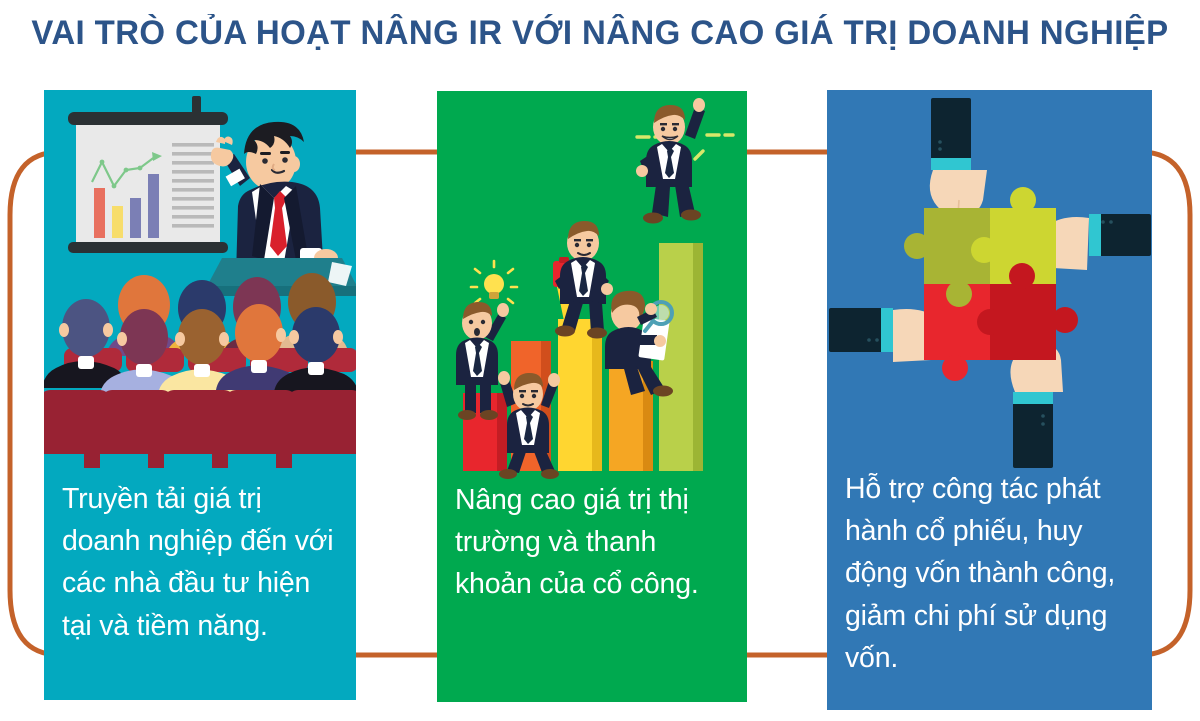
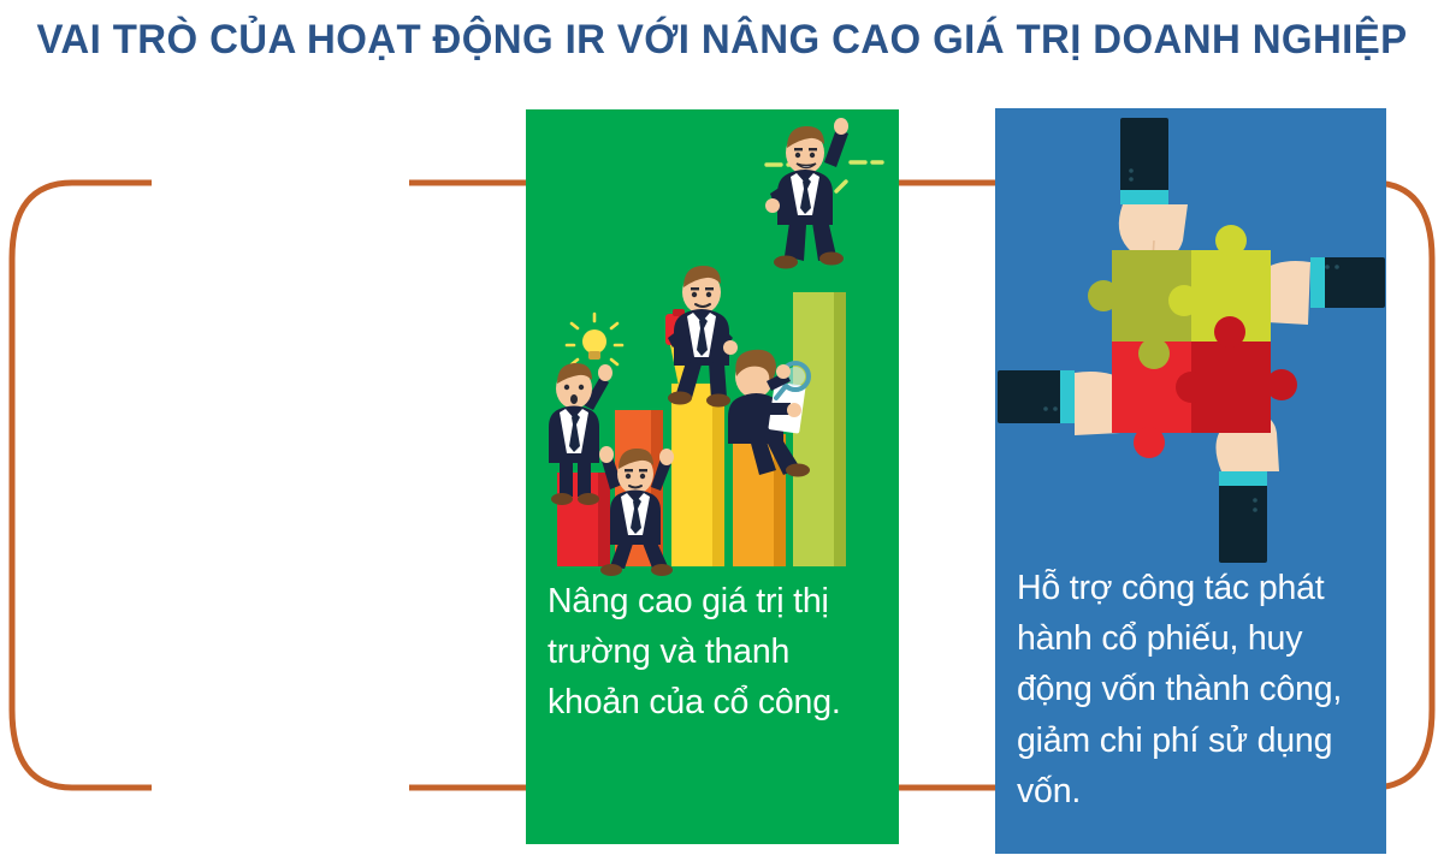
- VAI TRÒ CỦA HOẠT NÂNG IR VỚI NÂNG CAO GIÁ TRỊ DOANH NGHIỆP
+ VAI TRÒ CỦA HOẠT ĐỘNG IR VỚI NÂNG CAO GIÁ TRỊ DOANH NGHIỆP
- Truyền tải giá trị doanh nghiệp đến với các nhà đầu tư hiện tại và tiềm năng.
  Nâng cao giá trị thị trường và thanh khoản của cổ công.
  Hỗ trợ công tác phát hành cổ phiếu, huy động vốn thành công, giảm chi phí sử dụng vốn.
